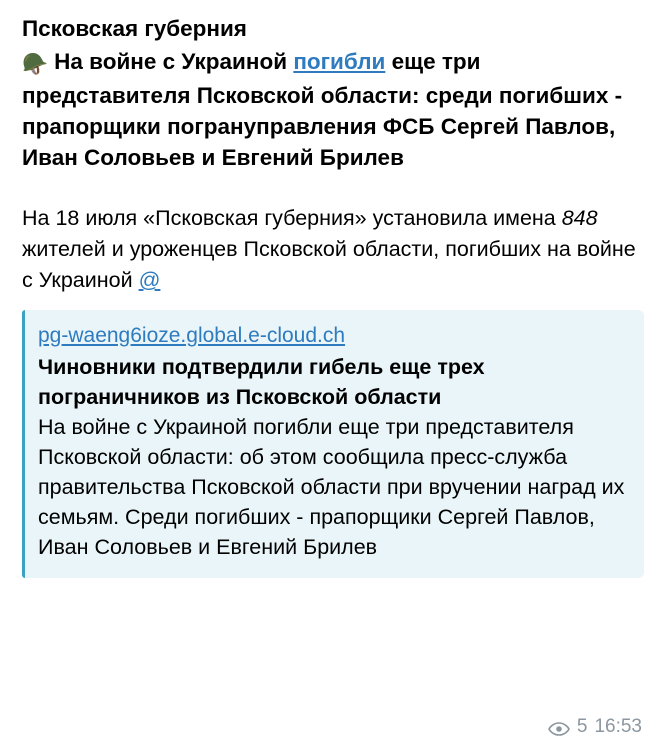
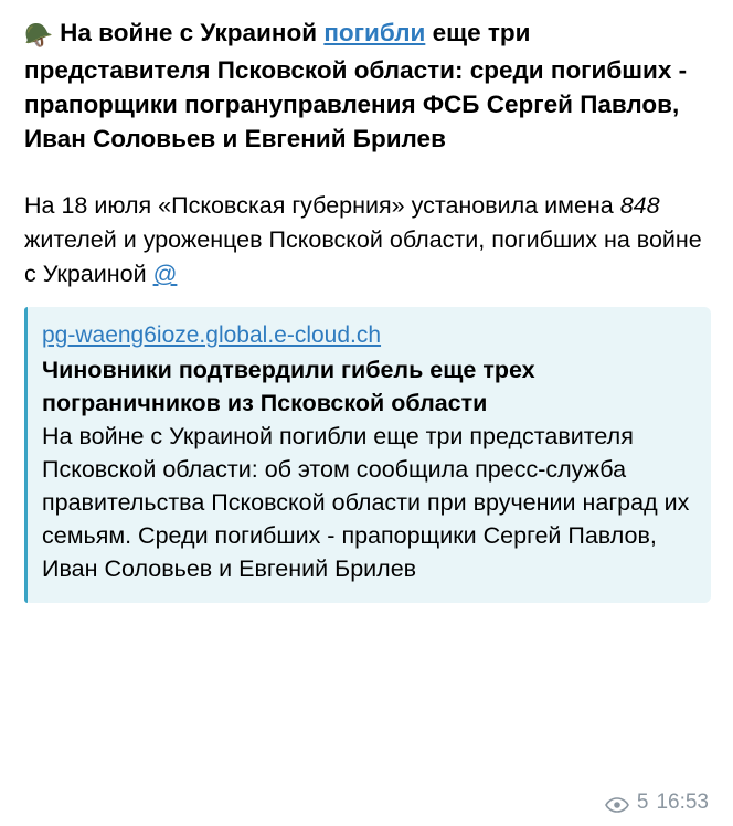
- Псковская губерния
  🪖 На войне с Украиной погибли еще три представителя Псковской области: среди погибших - прапорщики погрануправления ФСБ Сергей Павлов, Иван Соловьев и Евгений Брилев
  На 18 июля «Псковская губерния» установила имена 848 жителей и уроженцев Псковской области, погибших на войне с Украиной @
  pg-waeng6ioze.global.e-cloud.ch
  Чиновники подтвердили гибель еще трех пограничников из Псковской области
  На войне с Украиной погибли еще три представителя Псковской области: об этом сообщила пресс-служба правительства Псковской области при вручении наград их семьям. Среди погибших - прапорщики Сергей Павлов, Иван Соловьев и Евгений Брилев
  5
  16:53
